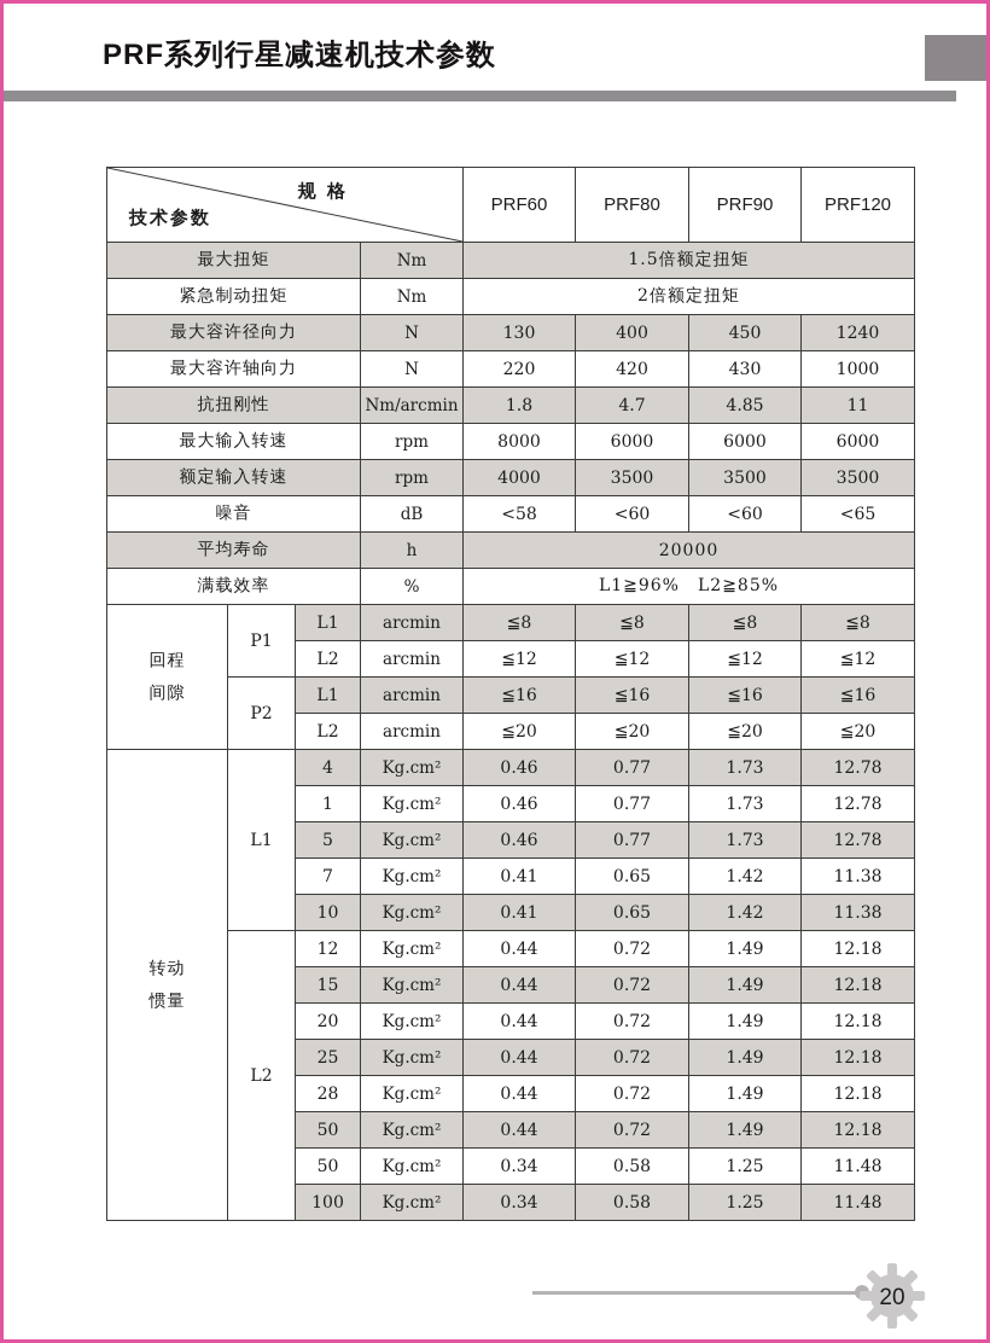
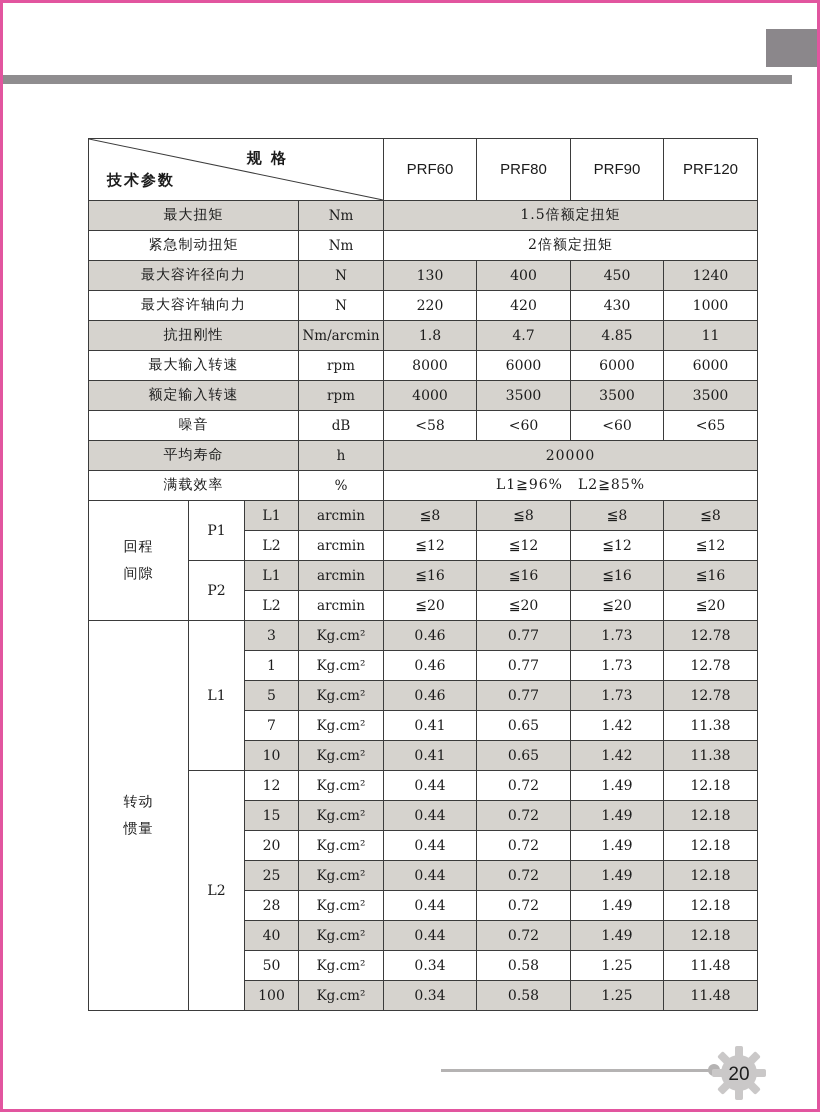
- PRF系列行星减速机技术参数
  规 格 技术参数	PRF60	PRF80	PRF90	PRF120
  最大扭矩	Nm	1.5倍额定扭矩
  紧急制动扭矩	Nm	2倍额定扭矩
  最大容许径向力	N	130	400	450	1240
  最大容许轴向力	N	220	420	430	1000
  抗扭刚性	Nm/arcmin	1.8	4.7	4.85	11
  最大输入转速	rpm	8000	6000	6000	6000
  额定输入转速	rpm	4000	3500	3500	3500
  噪音	dB	<58	<60	<60	<65
  平均寿命	h	20000
  满载效率	%	L1≧96% L2≧85%
  回程 间隙	P1	L1	arcmin	≦8	≦8	≦8	≦8
  L2	arcmin	≦12	≦12	≦12	≦12
  P2	L1	arcmin	≦16	≦16	≦16	≦16
  L2	arcmin	≦20	≦20	≦20	≦20
- 转动 惯量	L1	4	Kg.cm²	0.46	0.77	1.73	12.78
+ 转动 惯量	L1	3	Kg.cm²	0.46	0.77	1.73	12.78
  1	Kg.cm²	0.46	0.77	1.73	12.78
  5	Kg.cm²	0.46	0.77	1.73	12.78
  7	Kg.cm²	0.41	0.65	1.42	11.38
  10	Kg.cm²	0.41	0.65	1.42	11.38
  L2	12	Kg.cm²	0.44	0.72	1.49	12.18
  15	Kg.cm²	0.44	0.72	1.49	12.18
  20	Kg.cm²	0.44	0.72	1.49	12.18
  25	Kg.cm²	0.44	0.72	1.49	12.18
  28	Kg.cm²	0.44	0.72	1.49	12.18
- 50	Kg.cm²	0.44	0.72	1.49	12.18
+ 40	Kg.cm²	0.44	0.72	1.49	12.18
  50	Kg.cm²	0.34	0.58	1.25	11.48
  100	Kg.cm²	0.34	0.58	1.25	11.48
  20
